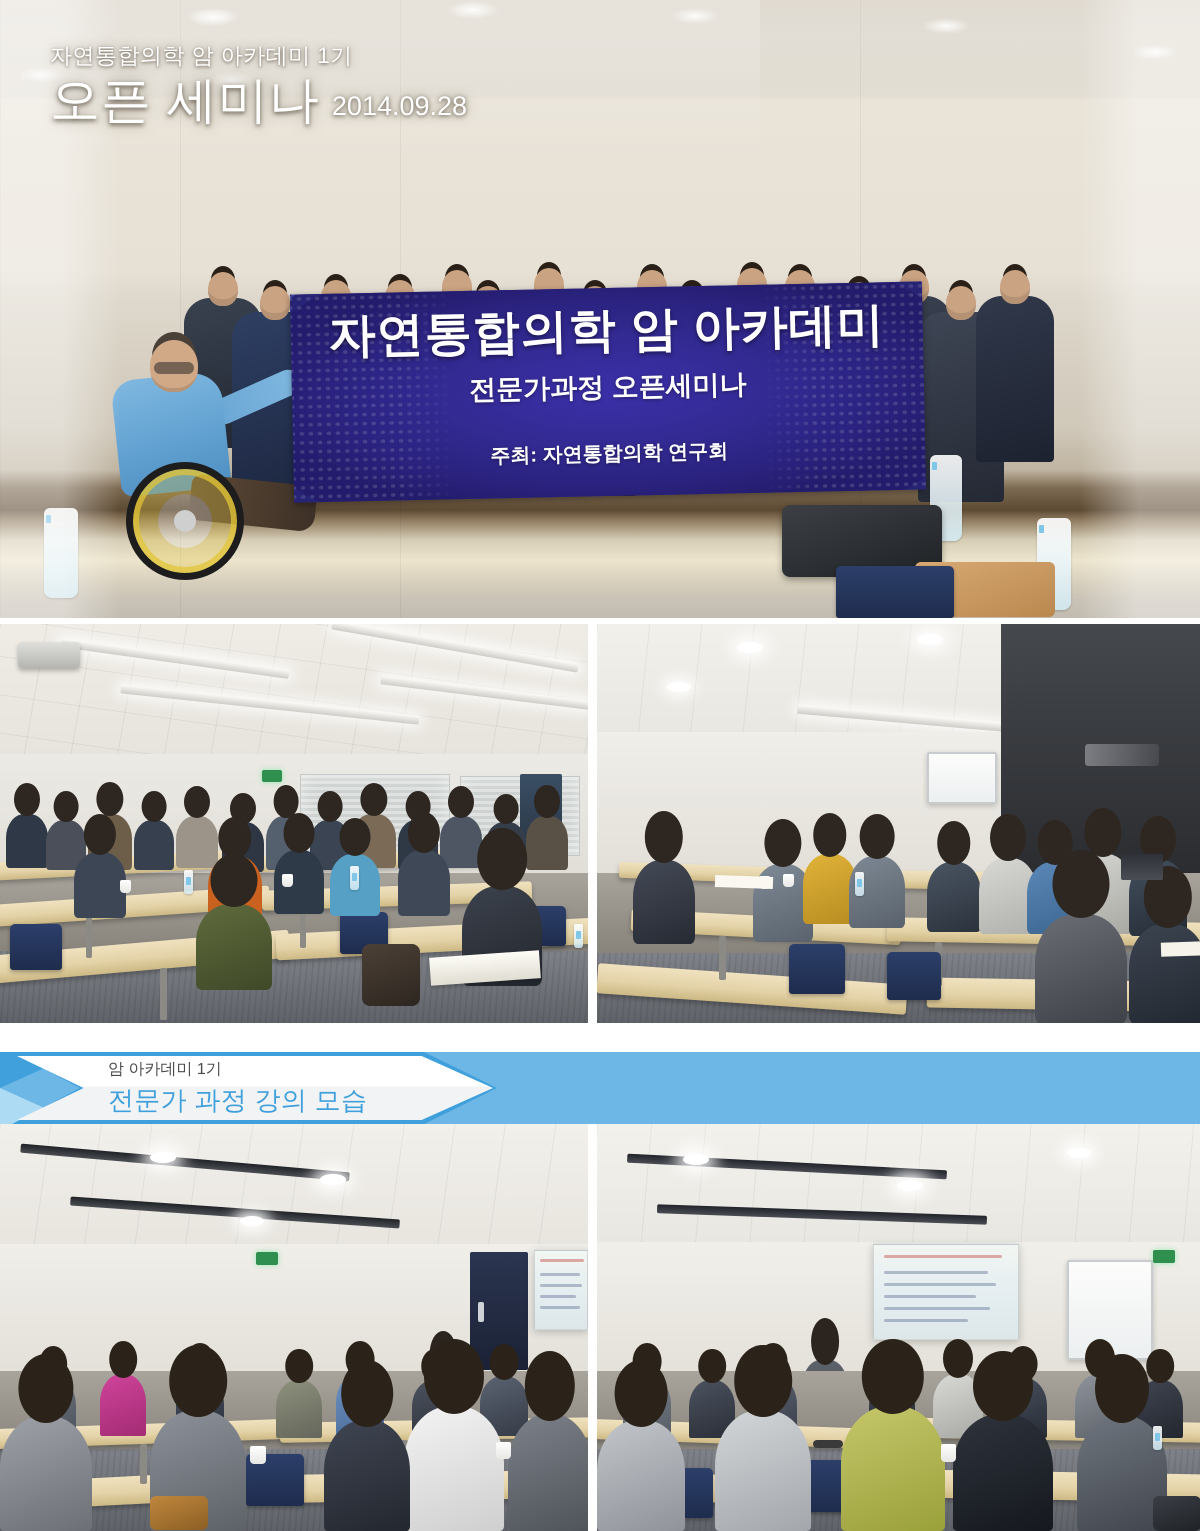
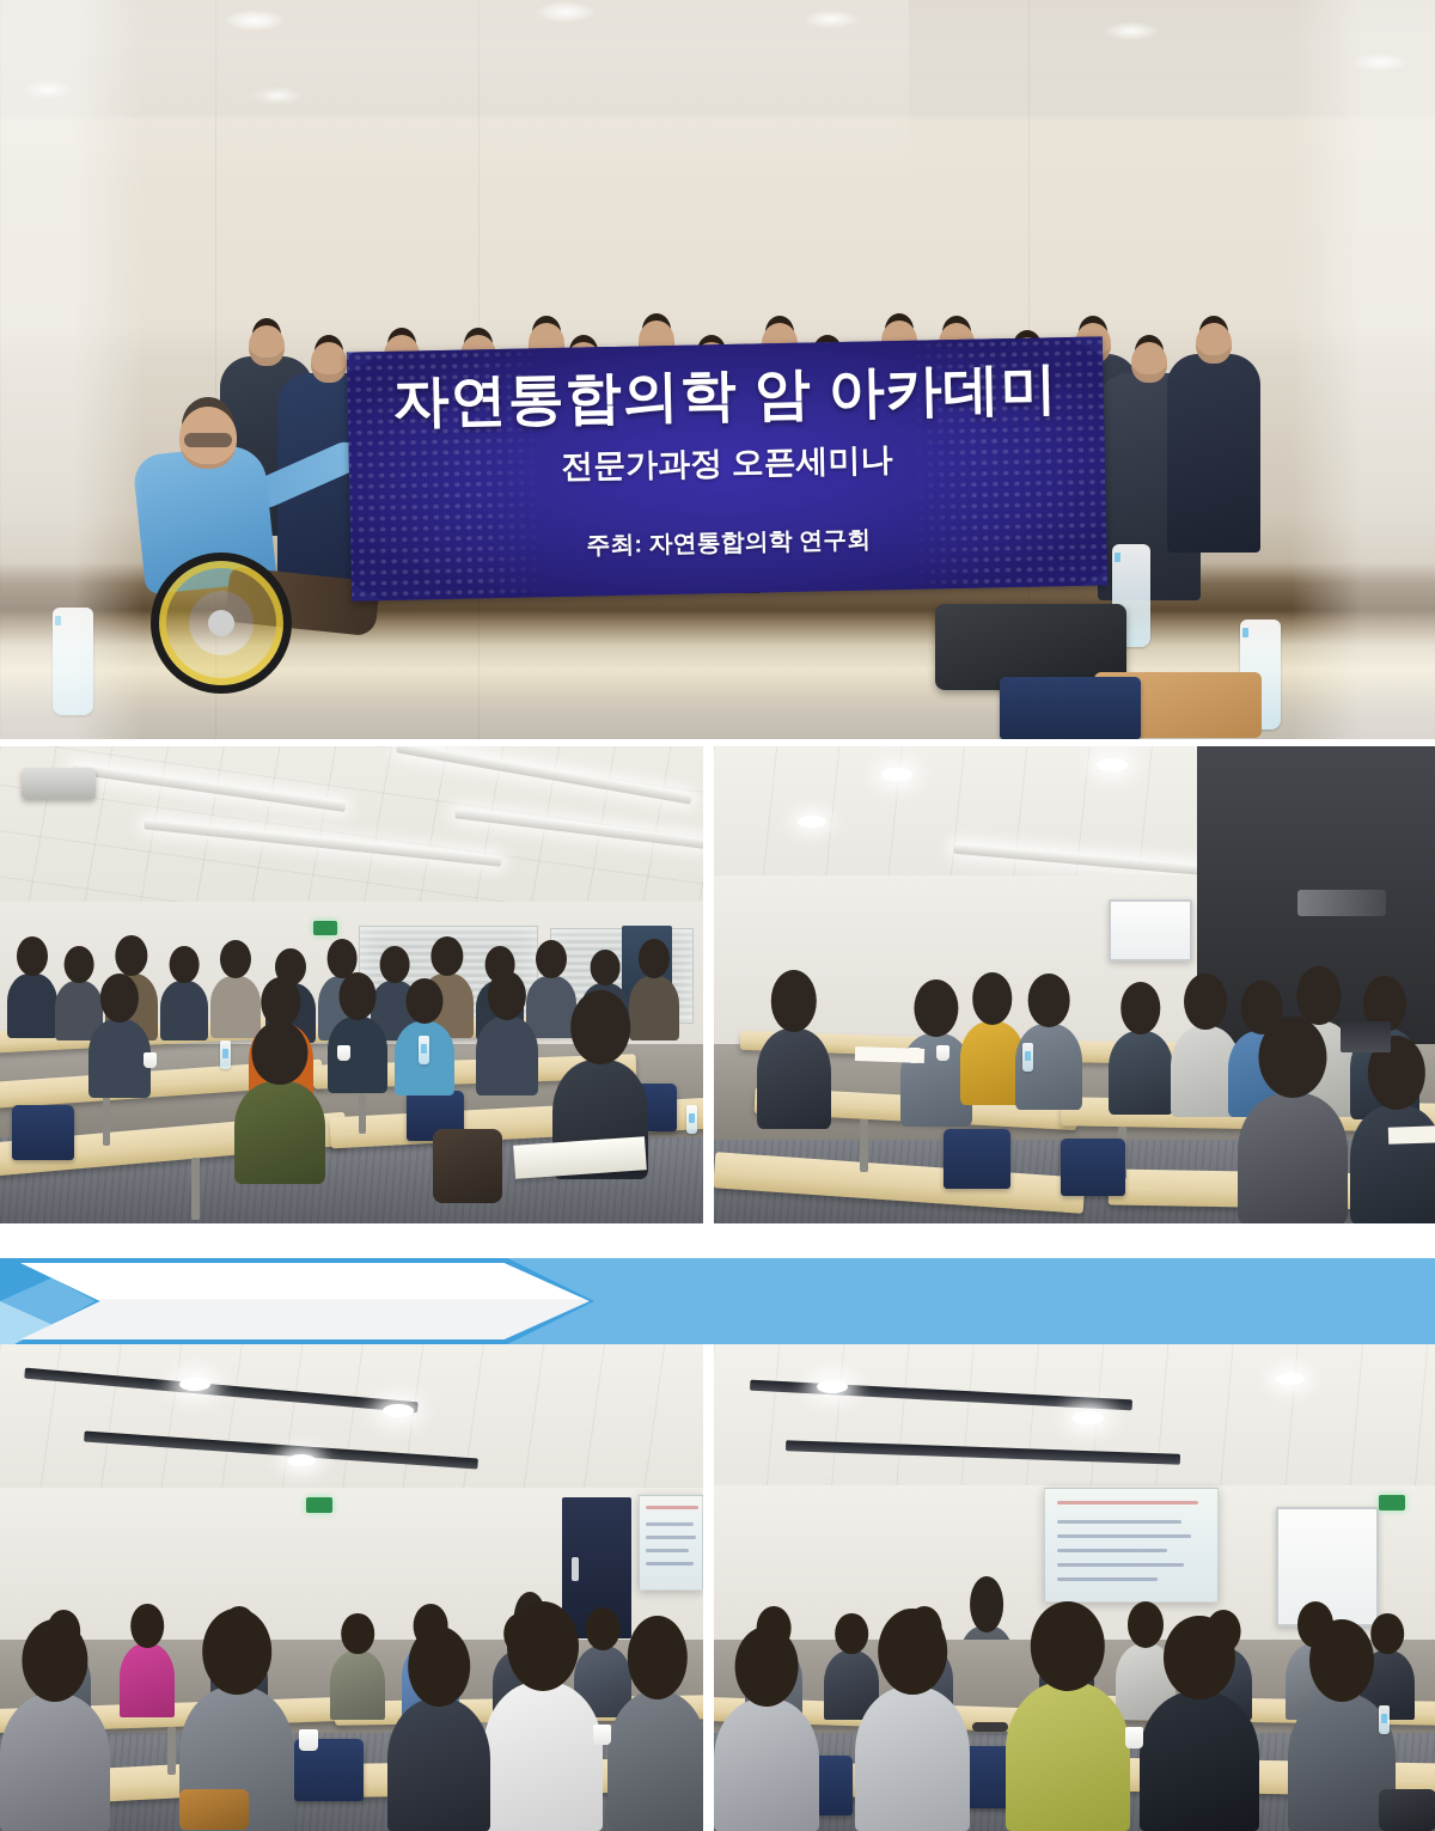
- 자연통합의학 암 아카데미 1기
- 오픈 세미나
- 2014.09.28
- 암 아카데미 1기
- 전문가 과정 강의 모습
